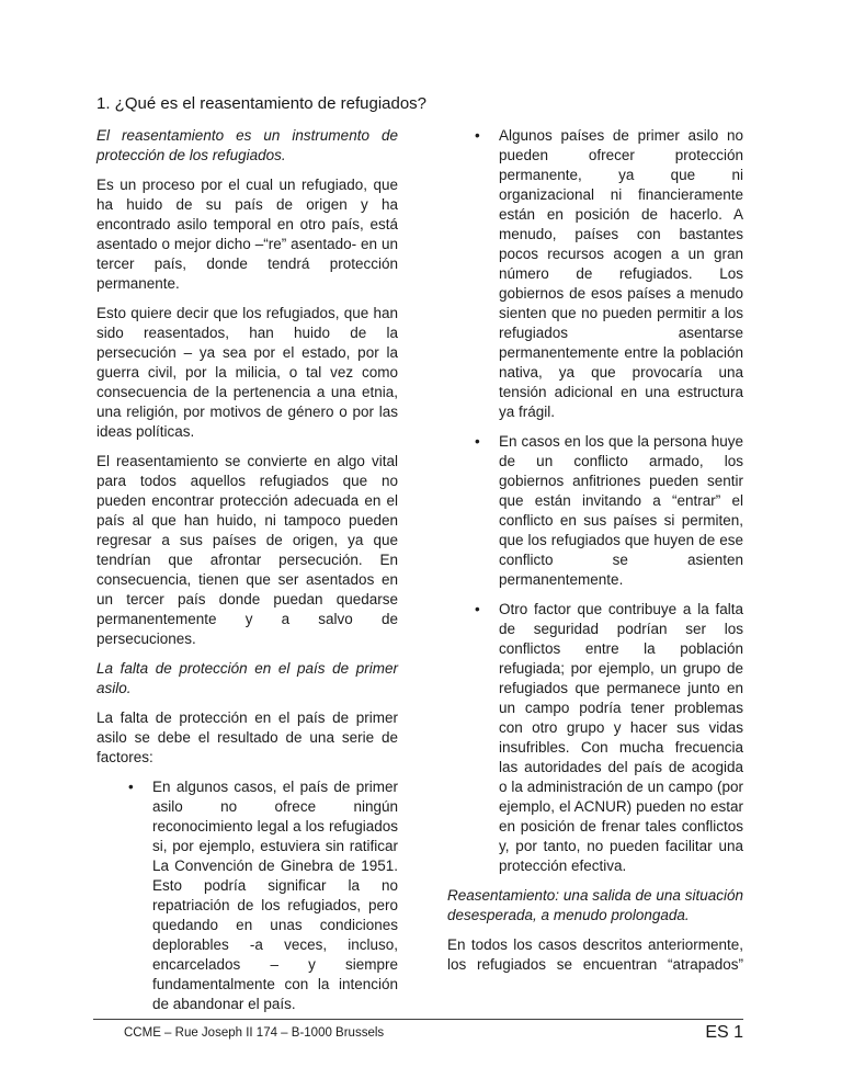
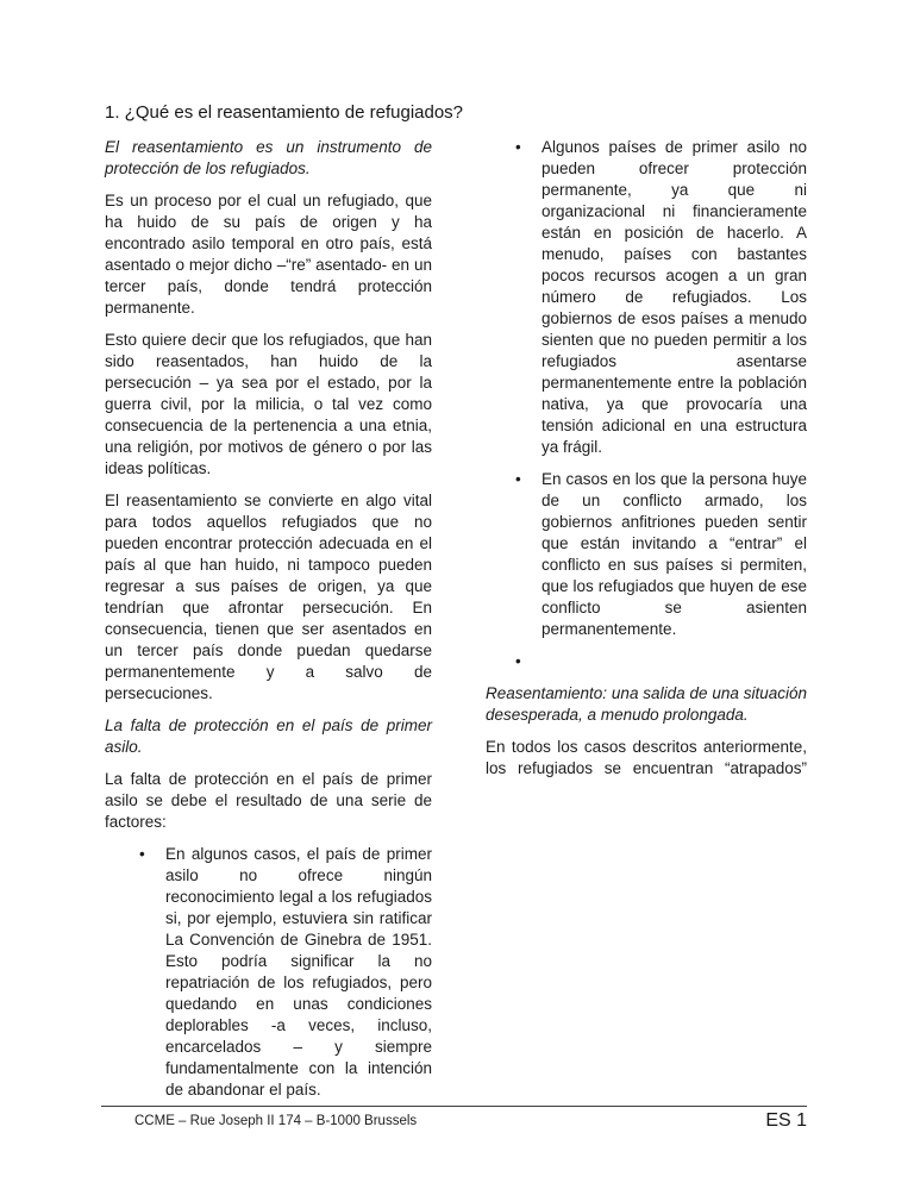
  1. ¿Qué es el reasentamiento de refugiados?
  El reasentamiento es un instrumento de protección de los refugiados.
  Es un proceso por el cual un refugiado, que ha huido de su país de origen y ha encontrado asilo temporal en otro país, está asentado o mejor dicho –“re” asentado- en un tercer país, donde tendrá protección permanente.
  Esto quiere decir que los refugiados, que han sido reasentados, han huido de la persecución – ya sea por el estado, por la guerra civil, por la milicia, o tal vez como consecuencia de la pertenencia a una etnia, una religión, por motivos de género o por las ideas políticas.
  El reasentamiento se convierte en algo vital para todos aquellos refugiados que no pueden encontrar protección adecuada en el país al que han huido, ni tampoco pueden regresar a sus países de origen, ya que tendrían que afrontar persecución. En consecuencia, tienen que ser asentados en un tercer país donde puedan quedarse permanentemente y a salvo de persecuciones.
  La falta de protección en el país de primer asilo.
  La falta de protección en el país de primer asilo se debe el resultado de una serie de factores:
  En algunos casos, el país de primer asilo no ofrece ningún reconocimiento legal a los refugiados si, por ejemplo, estuviera sin ratificar La Convención de Ginebra de 1951. Esto podría significar la no repatriación de los refugiados, pero quedando en unas condiciones deplorables -a veces, incluso, encarcelados – y siempre fundamentalmente con la intención de abandonar el país.
  Algunos países de primer asilo no pueden ofrecer protección permanente, ya que ni organizacional ni financieramente están en posición de hacerlo. A menudo, países con bastantes pocos recursos acogen a un gran número de refugiados. Los gobiernos de esos países a menudo sienten que no pueden permitir a los refugiados asentarse permanentemente entre la población nativa, ya que provocaría una tensión adicional en una estructura ya frágil.
  En casos en los que la persona huye de un conflicto armado, los gobiernos anfitriones pueden sentir que están invitando a “entrar” el conflicto en sus países si permiten, que los refugiados que huyen de ese conflicto se asienten permanentemente.
- Otro factor que contribuye a la falta de seguridad podrían ser los conflictos entre la población refugiada; por ejemplo, un grupo de refugiados que permanece junto en un campo podría tener problemas con otro grupo y hacer sus vidas insufribles. Con mucha frecuencia las autoridades del país de acogida o la administración de un campo (por ejemplo, el ACNUR) pueden no estar en posición de frenar tales conflictos y, por tanto, no pueden facilitar una protección efectiva.
  Reasentamiento: una salida de una situación desesperada, a menudo prolongada.
  En todos los casos descritos anteriormente, los refugiados se encuentran “atrapados”
  CCME – Rue Joseph II 174 – B-1000 Brussels
  ES 1
